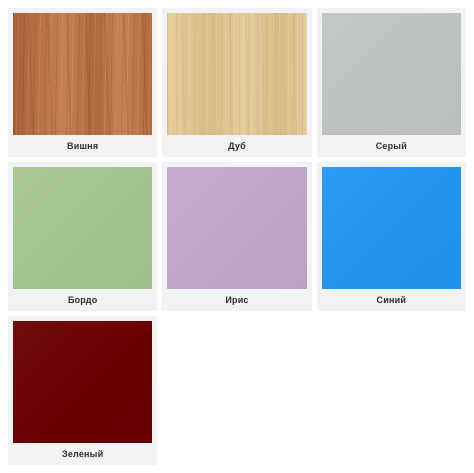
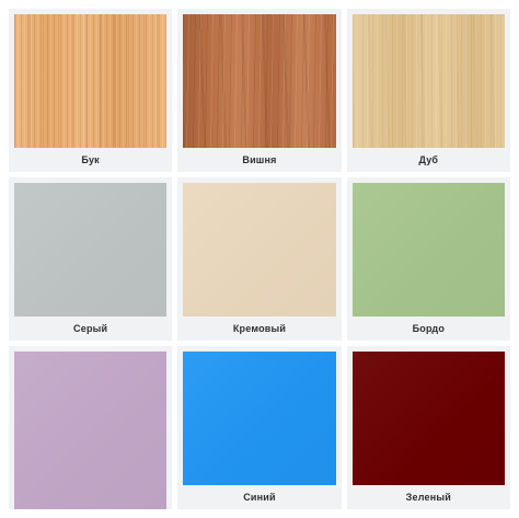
+ Бук
  Вишня
  Дуб
  Серый
+ Кремовый
  Бордо
- Ирис
  Синий
  Зеленый
